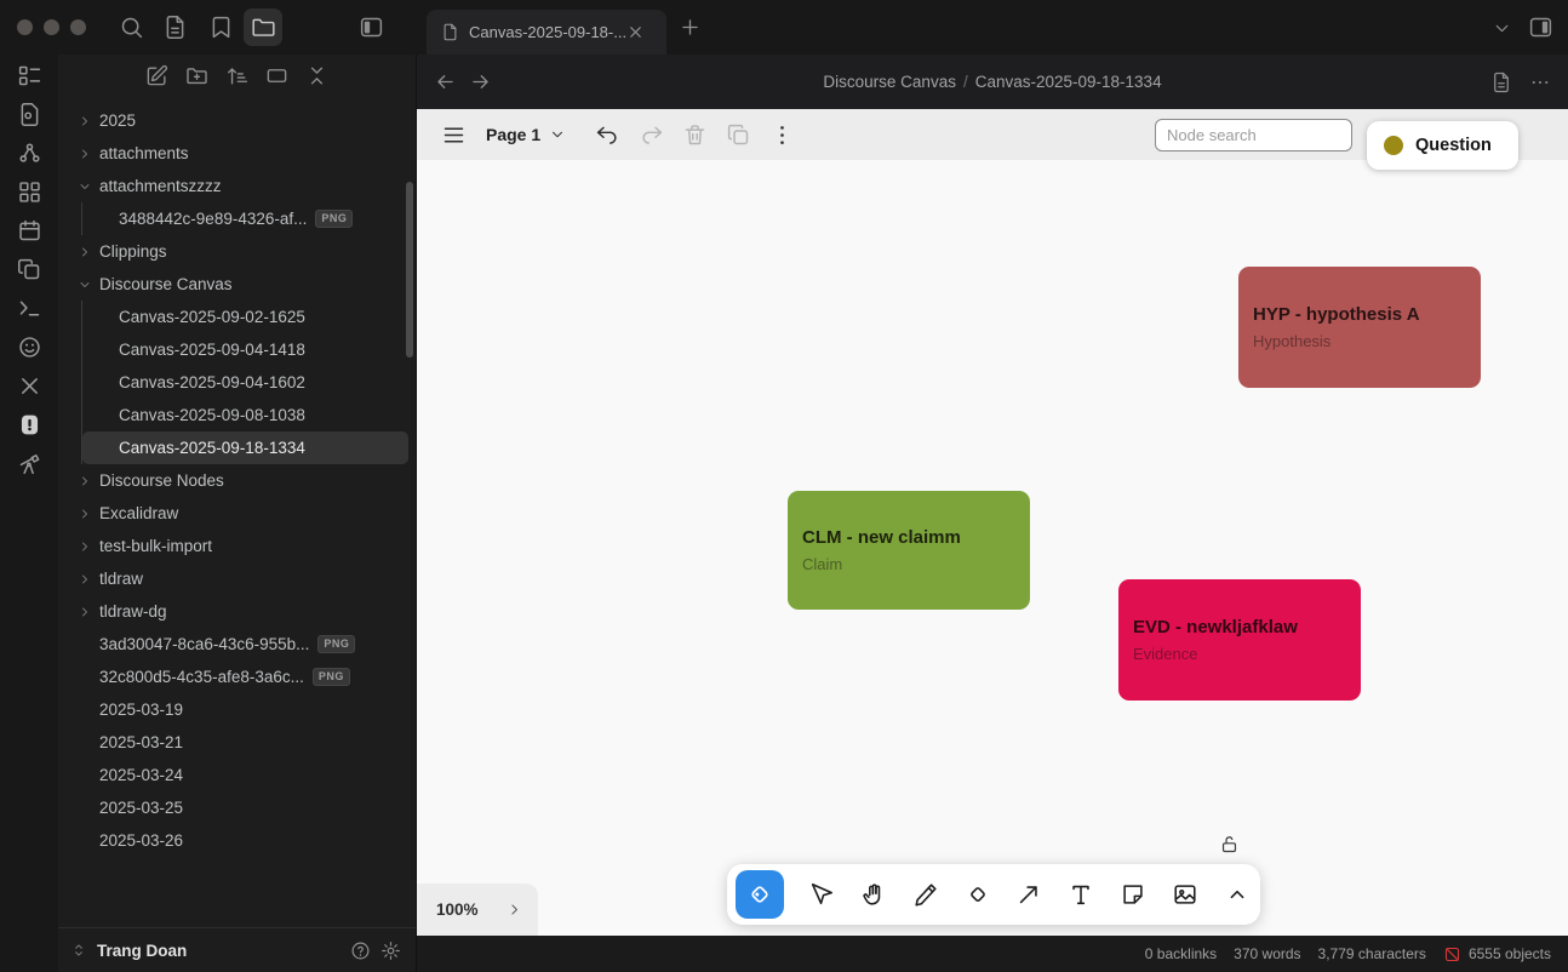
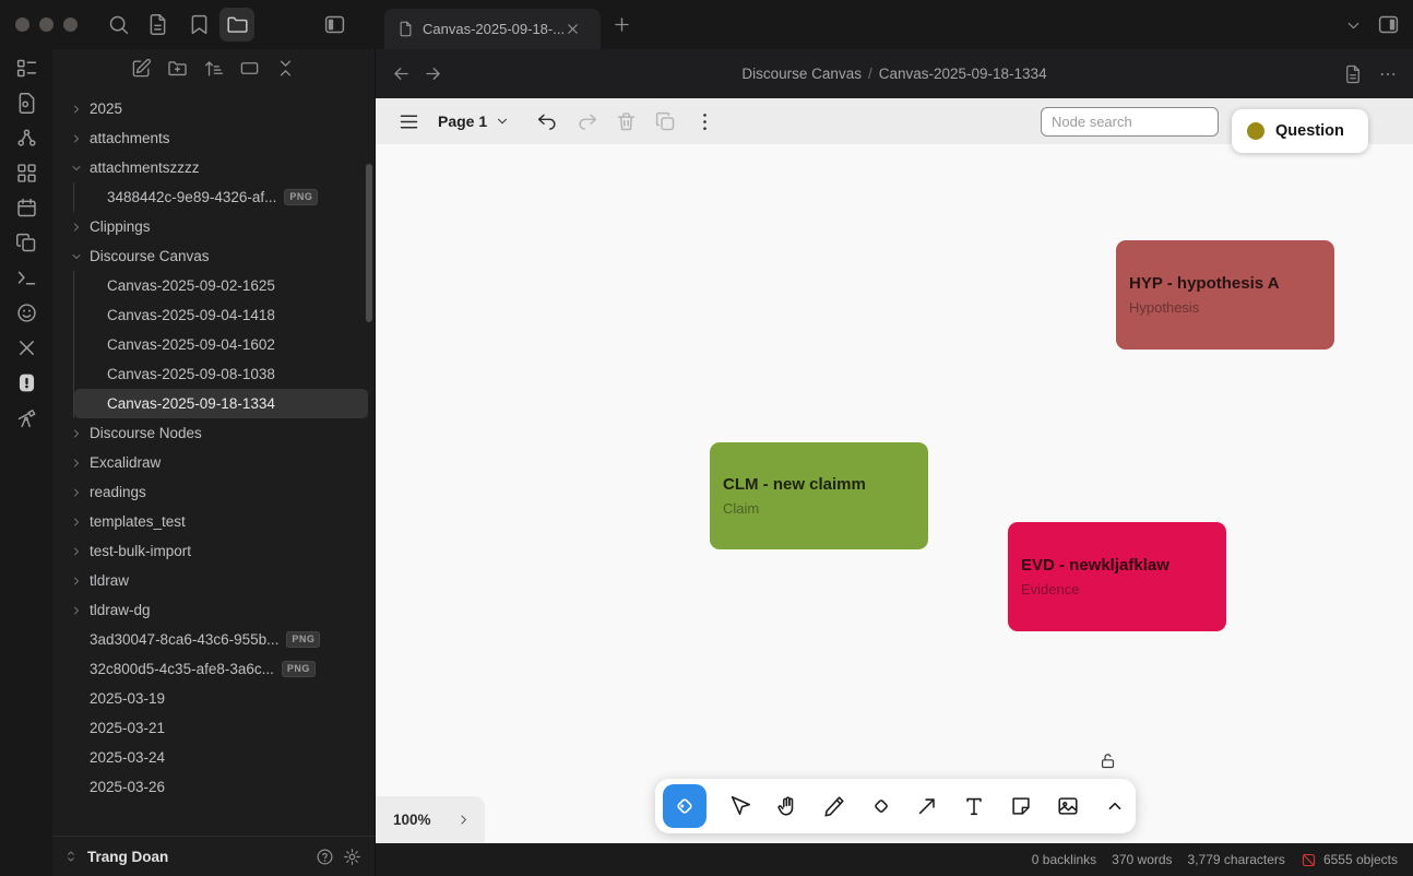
  Canvas-2025-09-18-...
  2025
  attachments
  attachmentszzzz
  3488442c-9e89-4326-af...
  PNG
  Clippings
  Discourse Canvas
  Canvas-2025-09-02-1625
  Canvas-2025-09-04-1418
  Canvas-2025-09-04-1602
  Canvas-2025-09-08-1038
  Canvas-2025-09-18-1334
  Discourse Nodes
  Excalidraw
+ readings
+ templates_test
  test-bulk-import
  tldraw
  tldraw-dg
  3ad30047-8ca6-43c6-955b...
  PNG
  32c800d5-4c35-afe8-3a6c...
  PNG
  2025-03-19
  2025-03-21
  2025-03-24
- 2025-03-25
  2025-03-26
  Trang Doan
  Discourse Canvas / Canvas-2025-09-18-1334
  Page 1
  Node search
  Question
  HYP - hypothesis A
  Hypothesis
  CLM - new claimm
  Claim
  EVD - newkljafklaw
  Evidence
  100%
  0 backlinks
  370 words
  3,779 characters
  6555 objects
